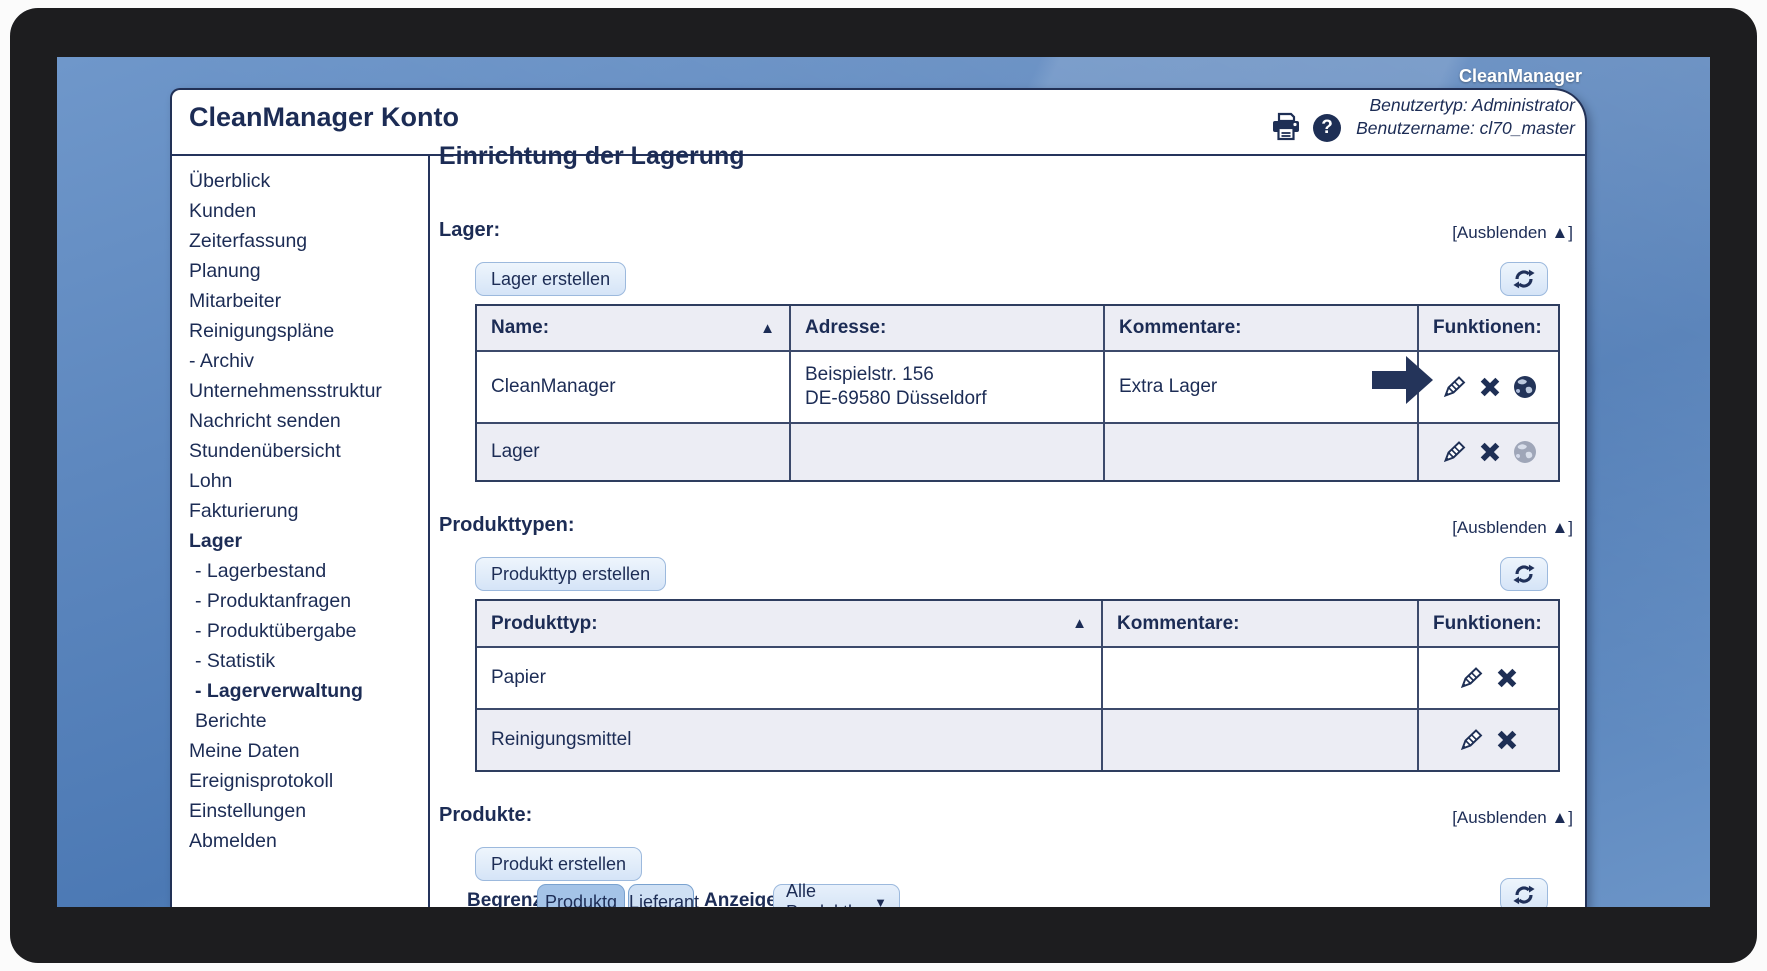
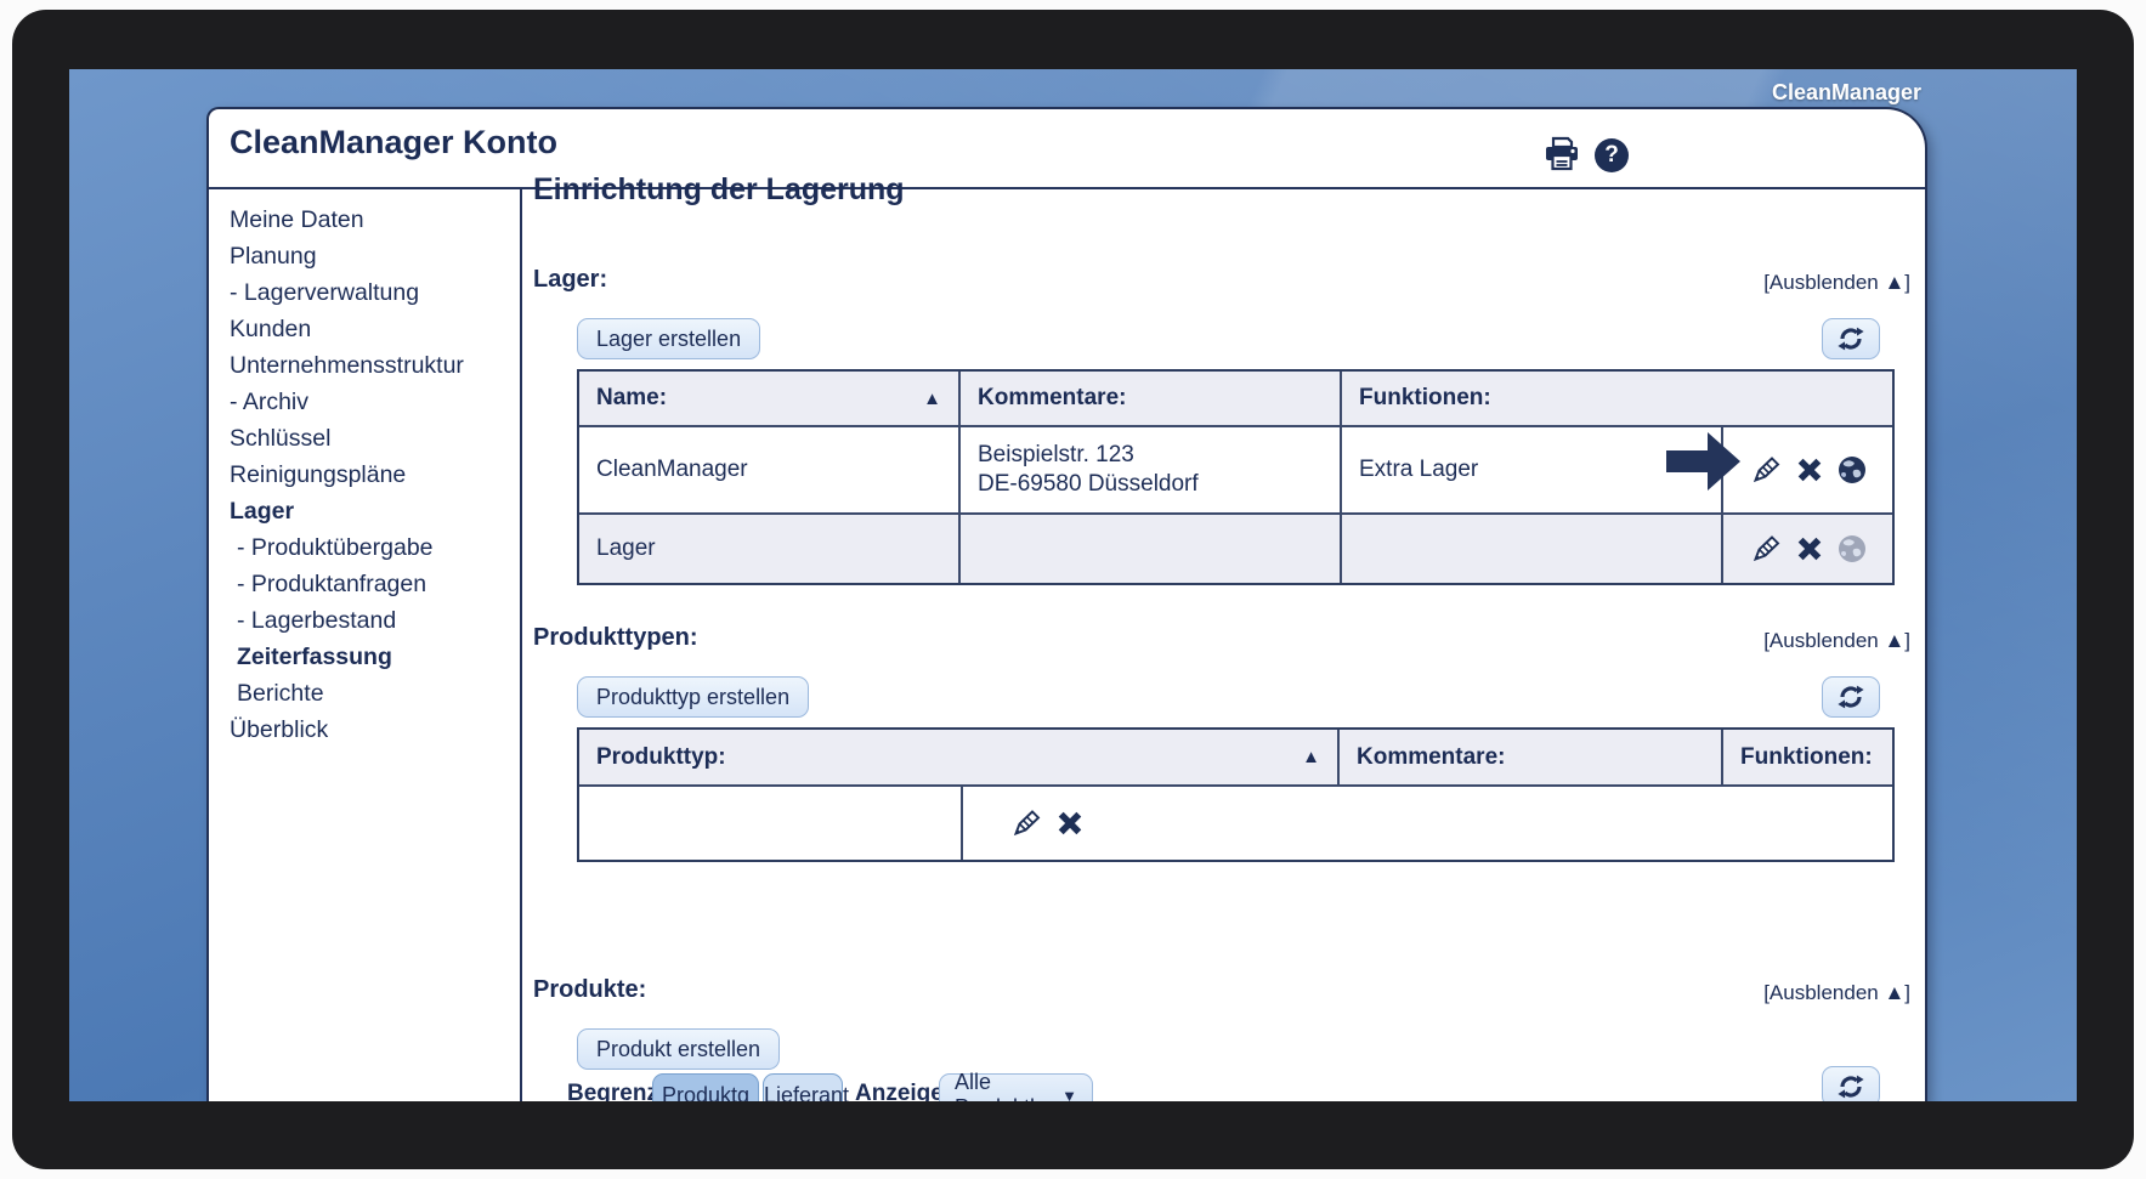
  CleanManager
  CleanManager Konto
  ?
- Benutzertyp: Administrator
- Benutzername: cl70_master
- Überblick
+ Meine Daten
- Kunden
+ Planung
- Zeiterfassung
+ - Lagerverwaltung
- Planung
+ Kunden
- Mitarbeiter
- Reinigungspläne
+ Unternehmensstruktur
  - Archiv
+ Schlüssel
- Unternehmensstruktur
+ Reinigungspläne
- Nachricht senden
- Stundenübersicht
- Lohn
- Fakturierung
  Lager
- - Lagerbestand
+ - Produktübergabe
  - Produktanfragen
- - Produktübergabe
+ - Lagerbestand
- - Statistik
- - Lagerverwaltung
+ Zeiterfassung
  Berichte
- Meine Daten
+ Überblick
- Ereignisprotokoll
- Einstellungen
- Abmelden
  Einrichtung der Lagerung
  Lager:
  [Ausblenden ▲]
  Lager erstellen
  Name:
  ▲
- Adresse:
  Kommentare:
  Funktionen:
  CleanManager
- Beispielstr. 156
+ Beispielstr. 123
  DE-69580 Düsseldorf
  Extra Lager
  Lager
  Produkttypen:
  [Ausblenden ▲]
  Produkttyp erstellen
  Produkttyp:
  ▲
  Kommentare:
  Funktionen:
- Papier
- Reinigungsmittel
  Produkte:
  [Ausblenden ▲]
  Produkt erstellen
  Produktg
  Lieferant
  Anzeige
  ▼
